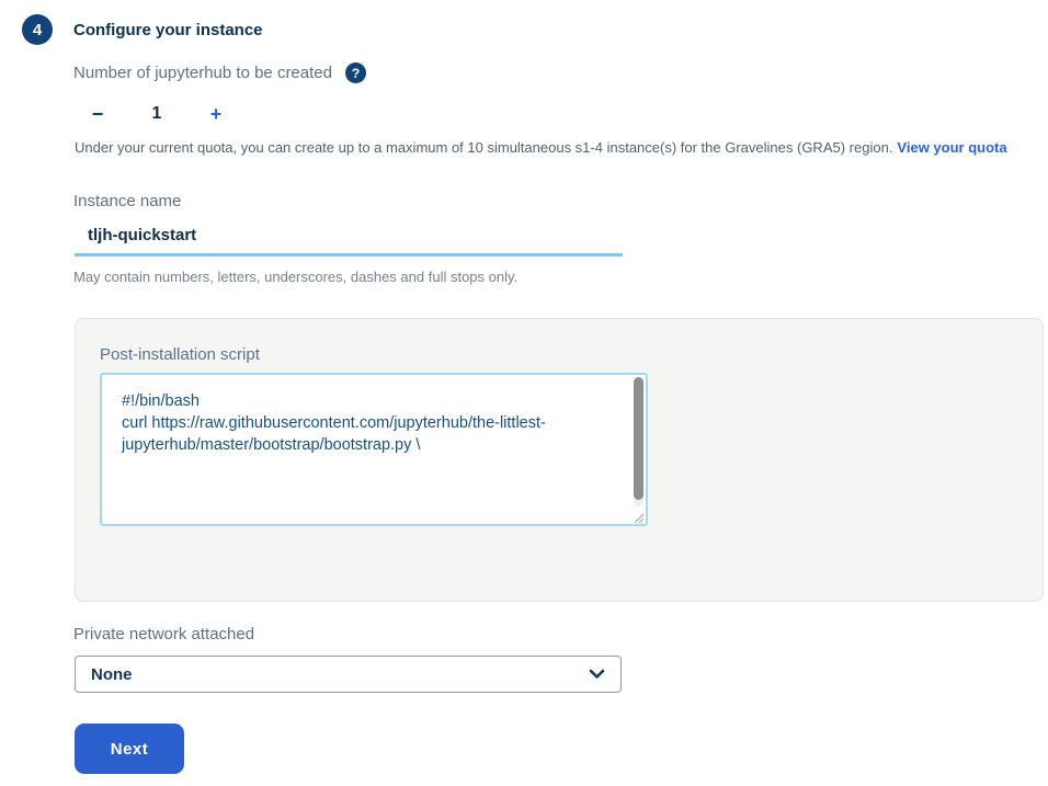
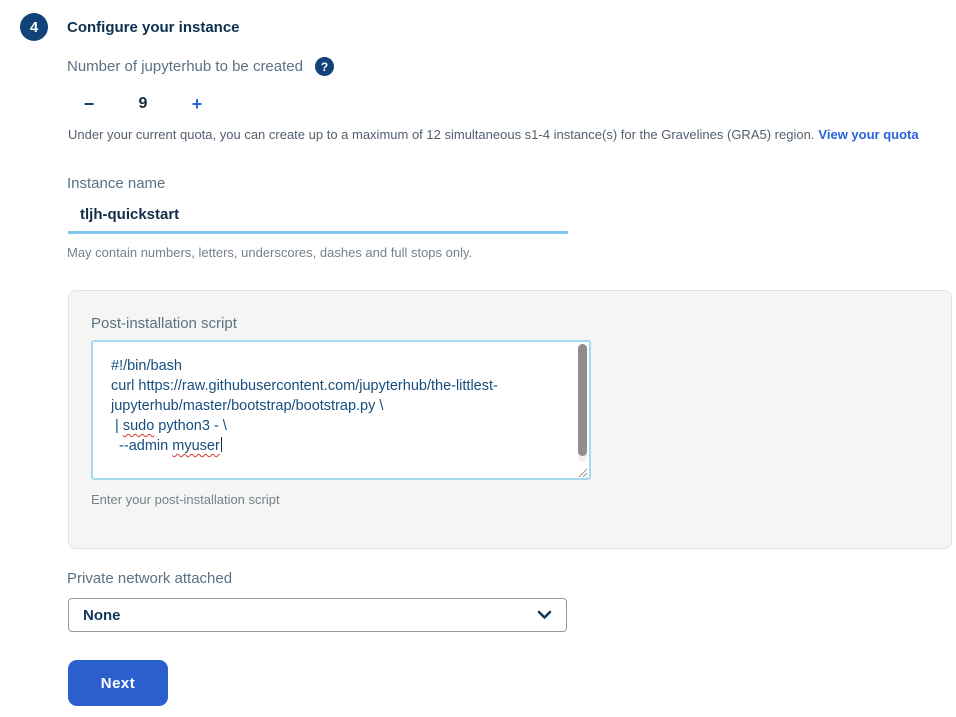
  4
  Configure your instance
  Number of jupyterhub to be created
  ?
  −
- 1
+ 9
  +
- Under your current quota, you can create up to a maximum of 10 simultaneous s1-4 instance(s) for the Gravelines (GRA5) region. View your quota
+ Under your current quota, you can create up to a maximum of 12 simultaneous s1-4 instance(s) for the Gravelines (GRA5) region. View your quota
  Instance name
  tljh-quickstart
  May contain numbers, letters, underscores, dashes and full stops only.
  Post-installation script
  #!/bin/bash
  curl https://raw.githubusercontent.com/jupyterhub/the-littlest-
  jupyterhub/master/bootstrap/bootstrap.py \
+ | sudo python3 - \
+ --admin myuser
+ Enter your post-installation script
  Private network attached
  None
  Next
